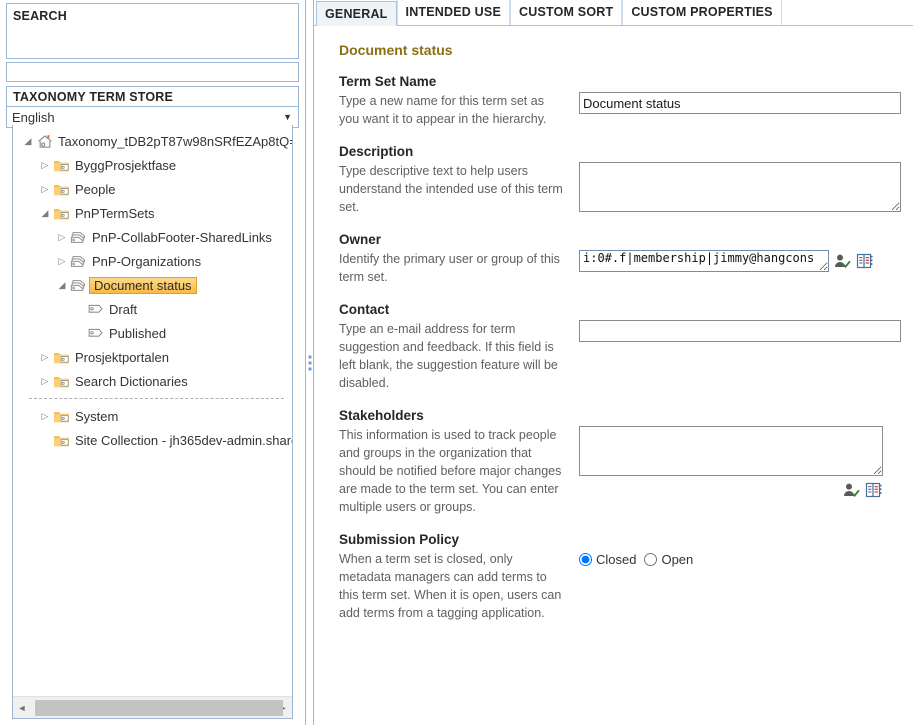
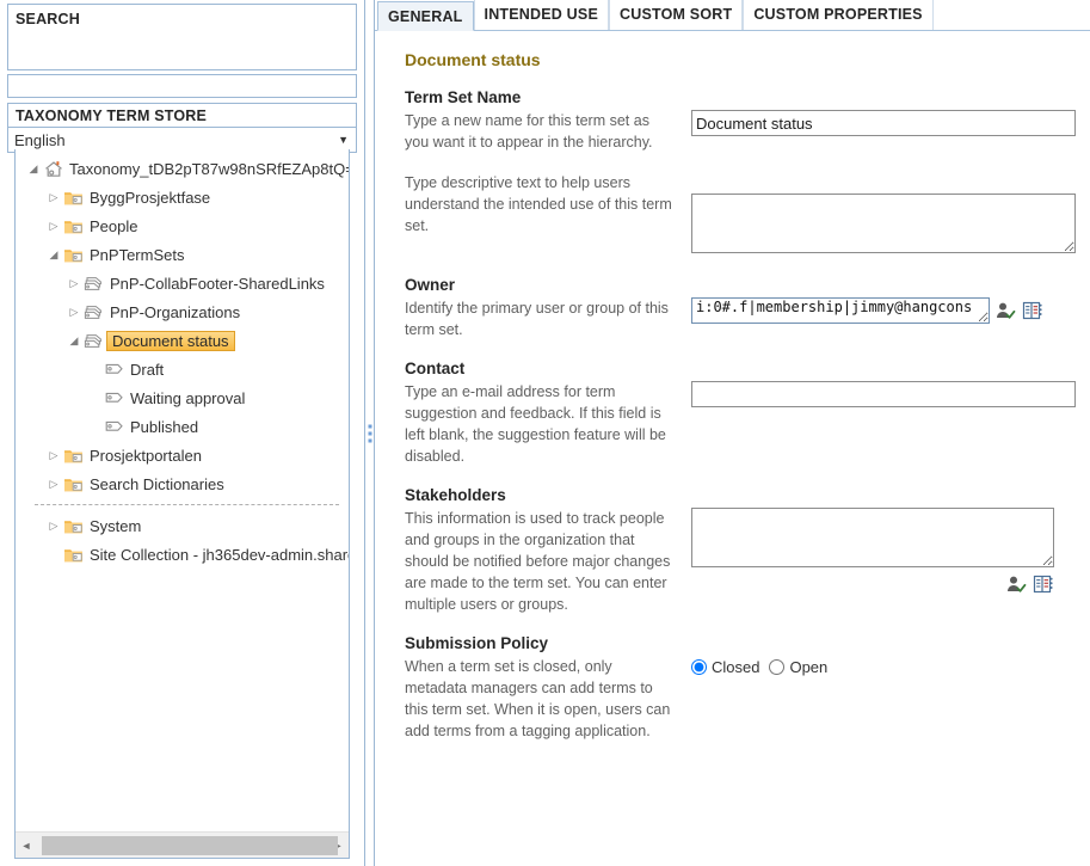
  SEARCH
  TAXONOMY TERM STORE
  English
  ▼
  ◢
  Taxonomy_tDB2pT87w98nSRfEZAp8tQ
  ▷
  ByggProsjektfase
  ▷
  People
  ◢
  PnPTermSets
  ▷
  PnP-CollabFooter-SharedLinks
  ▷
  PnP-Organizations
  ◢
  Document status
  Draft
+ Waiting approval
  Published
  ▷
  Prosjektportalen
  ▷
  Search Dictionaries
  ▷
  System
  Site Collection - jh365dev-admin.shar
  ◄
  GENERAL
  INTENDED USE
  CUSTOM SORT
  CUSTOM PROPERTIES
  Document status
  Term Set Name
  Type a new name for this term set as you want it to appear in the hierarchy.
  Document status
- Description
  Type descriptive text to help users understand the intended use of this term set.
  Owner
  Identify the primary user or group of this term set.
  i:0#.f|membership|jimmy@hangcons
  Contact
  Type an e-mail address for term suggestion and feedback. If this field is left blank, the suggestion feature will be disabled.
  Stakeholders
  This information is used to track people and groups in the organization that should be notified before major changes are made to the term set. You can enter multiple users or groups.
  Submission Policy
  When a term set is closed, only metadata managers can add terms to this term set. When it is open, users can add terms from a tagging application.
  Closed
  Open
